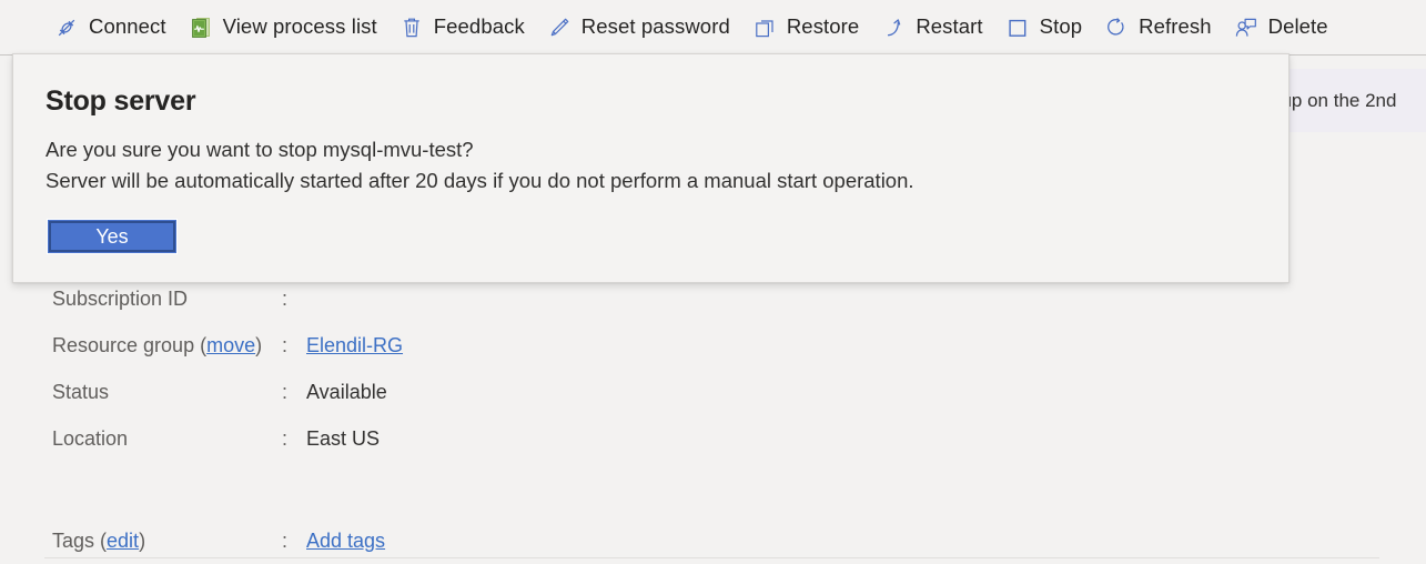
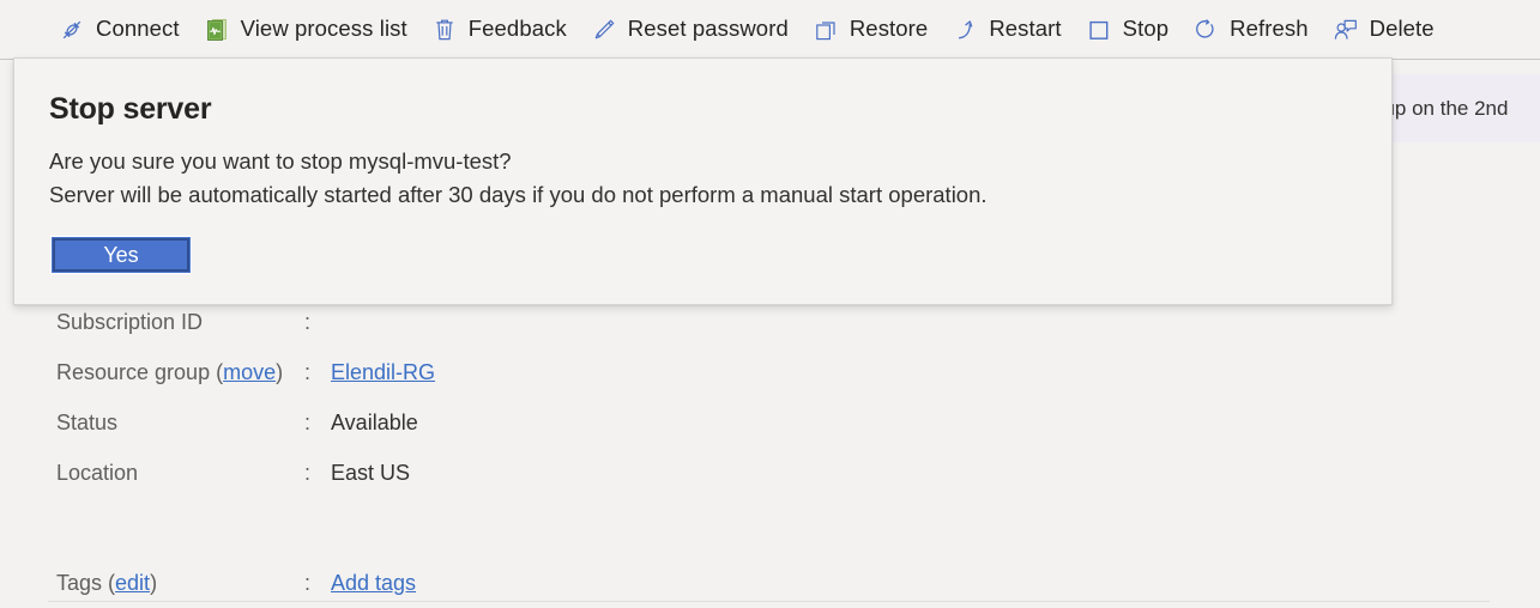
  Connect
  View process list
  Feedback
  Reset password
  Restore
  Restart
  Stop
  Refresh
  Delete
  p on the 2nd
  Subscription ID
  :
  Resource group (move)
  :
  Elendil-RG
  Status
  :
  Available
  Location
  :
  East US
  Tags (edit)
  :
  Add tags
  Stop server
  Are you sure you want to stop mysql-mvu-test?
- Server will be automatically started after 20 days if you do not perform a manual start operation.
+ Server will be automatically started after 30 days if you do not perform a manual start operation.
  Yes
